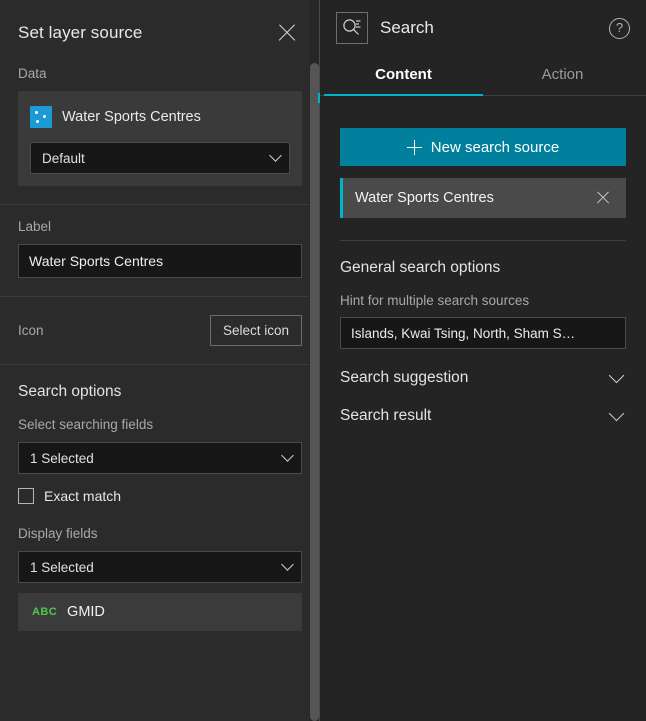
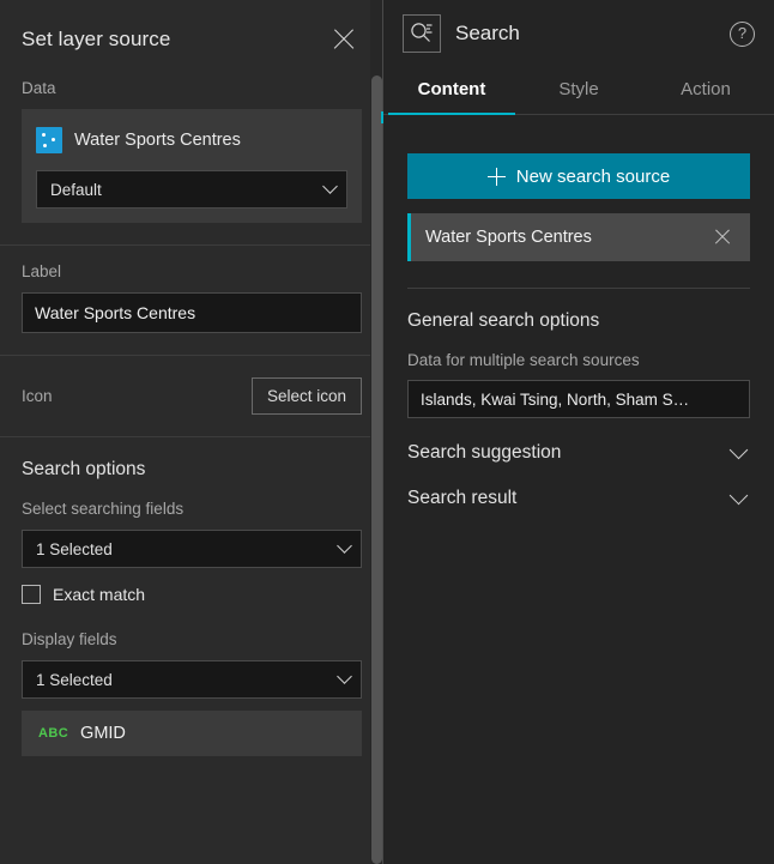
  Set layer source
  Data
  Water Sports Centres
  Default
  Label
  Water Sports Centres
  Icon
  Select icon
  Search options
  Select searching fields
  1 Selected
  Exact match
  Display fields
  1 Selected
  ABC
  GMID
  Search
  ?
  Content
+ Style
  Action
  New search source
  Water Sports Centres
  General search options
- Hint for multiple search sources
+ Data for multiple search sources
  Islands, Kwai Tsing, North, Sham S…
  Search suggestion
  Search result
